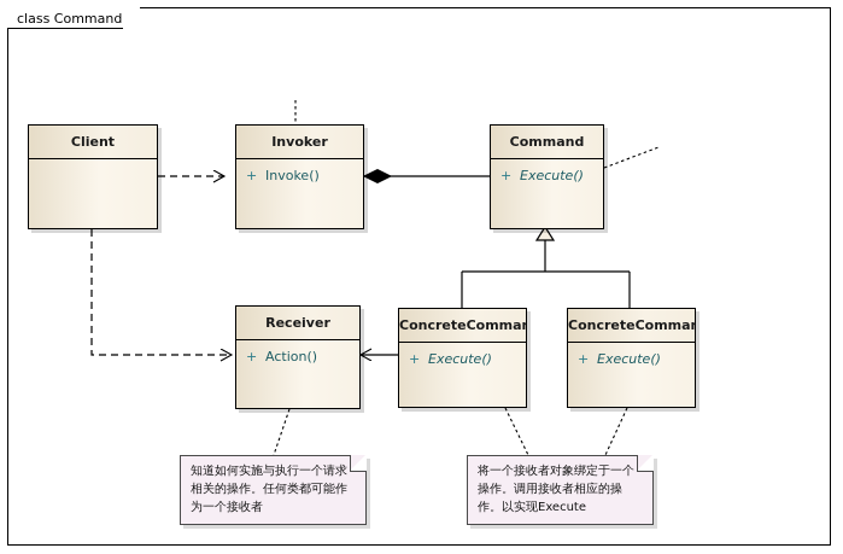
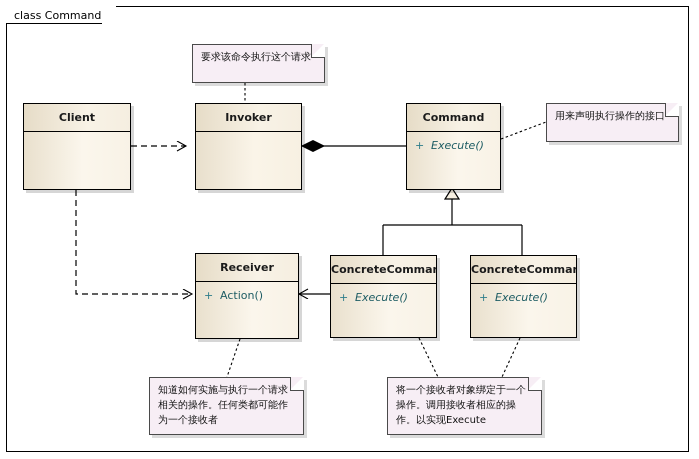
  class Command
  Client
  Invoker
- + Invoke()
  Command
  + Execute()
  Receiver
  + Action()
  ConcreteComma
  + Execute()
  ConcreteComma
  + Execute()
+ 要求该命令执行这个请求
+ 用来声明执行操作的接口
  知道如何实施与执行一个请求相关的操作。任何类都可能作为一个接收者
  将一个接收者对象绑定于一个操作。调用接收者相应的操作。以实现Execute
